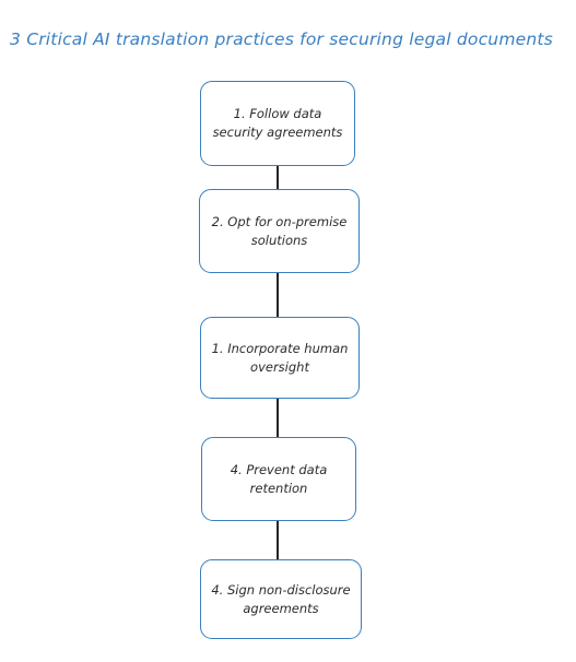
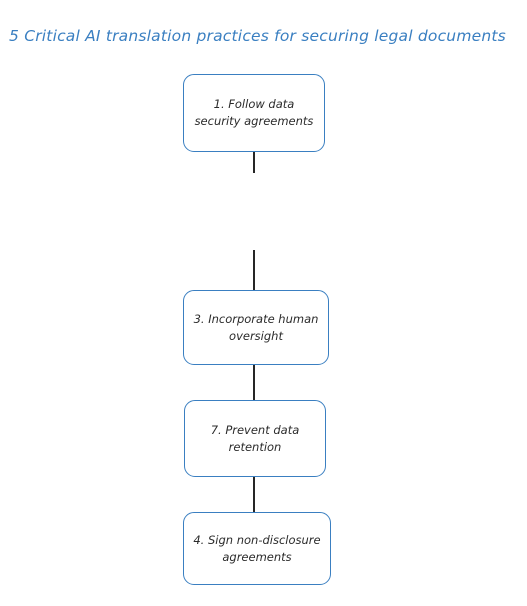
- 3 Critical AI translation practices for securing legal documents
+ 5 Critical AI translation practices for securing legal documents
  1. Follow data security agreements
- 2. Opt for on-premise solutions
- 1. Incorporate human oversight
+ 3. Incorporate human oversight
- 4. Prevent data retention
+ 7. Prevent data retention
  4. Sign non-disclosure agreements
